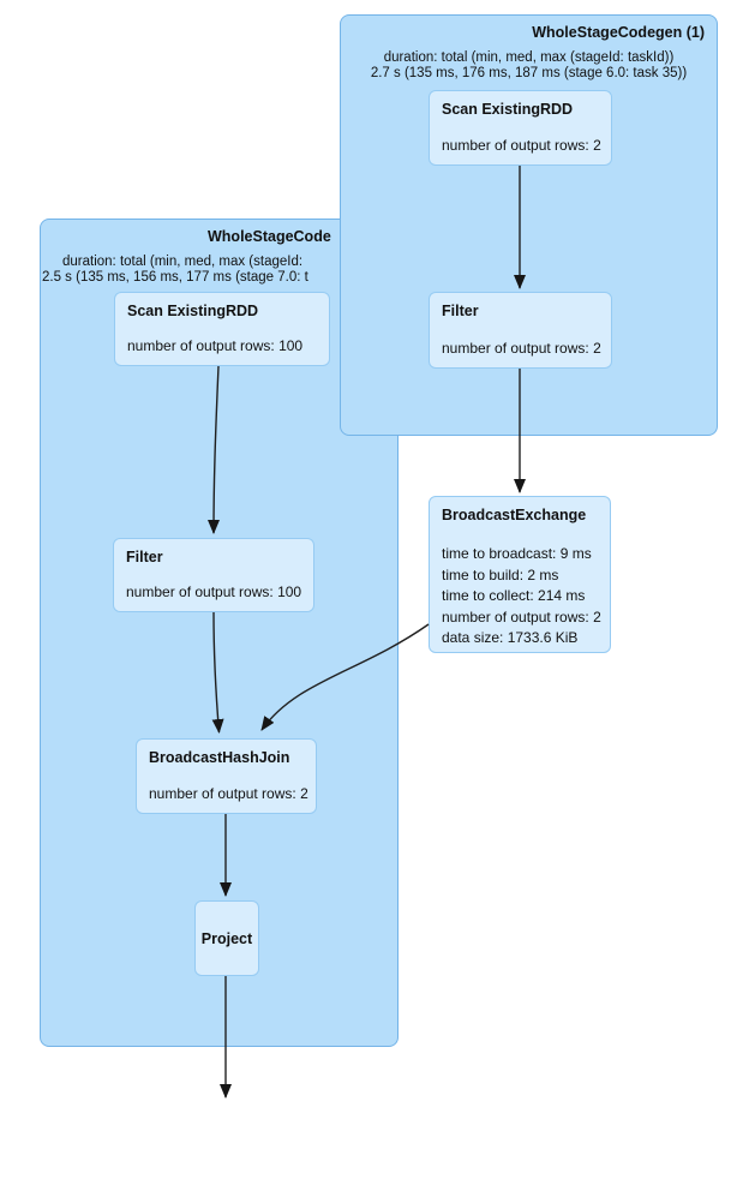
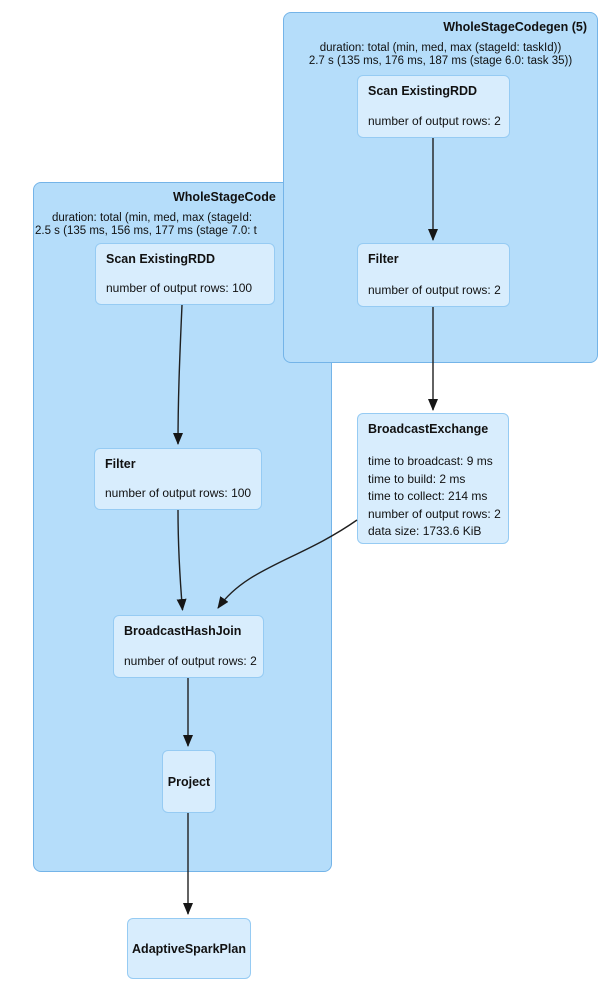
  WholeStageCode
  duration: total (min, med, max (stageId:
  2.5 s (135 ms, 156 ms, 177 ms (stage 7.0: t
- WholeStageCodegen (1)
+ WholeStageCodegen (5)
  duration: total (min, med, max (stageId: taskId))
  2.7 s (135 ms, 176 ms, 187 ms (stage 6.0: task 35))
  Scan ExistingRDD
  number of output rows: 2
  Filter
  number of output rows: 2
  BroadcastExchange
  time to broadcast: 9 ms
  time to build: 2 ms
  time to collect: 214 ms
  number of output rows: 2
  data size: 1733.6 KiB
  Scan ExistingRDD
  number of output rows: 100
  Filter
  number of output rows: 100
  BroadcastHashJoin
  number of output rows: 2
  Project
+ AdaptiveSparkPlan
